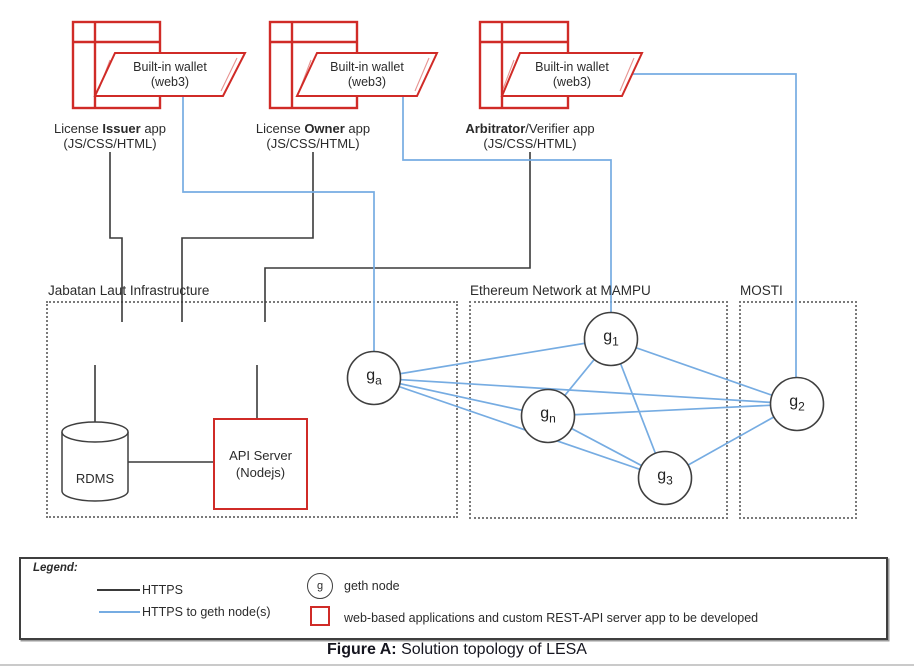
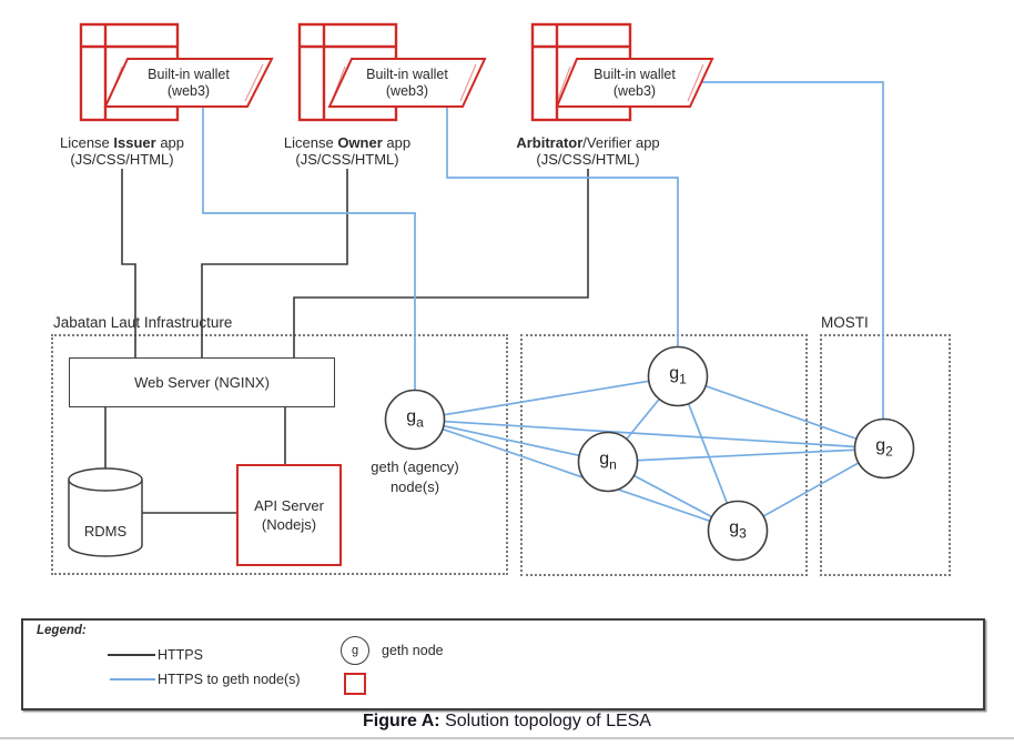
  Built-in wallet
  (web3)
  Built-in wallet
  (web3)
  Built-in wallet
  (web3)
  License Issuer app
  (JS/CSS/HTML)
  License Owner app
  (JS/CSS/HTML)
  Arbitrator/Verifier app
  (JS/CSS/HTML)
  Jabatan Laut Infrastructure
- Ethereum Network at MAMPU
  MOSTI
+ Web Server (NGINX)
  API Server
  (Nodejs)
  RDMS
  ga
  g1
  gn
  g3
  g2
+ geth (agency)
+ node(s)
  Legend:
  HTTPS
  HTTPS to geth node(s)
  g
  geth node
- web-based applications and custom REST-API server app to be developed
  Figure A: Solution topology of LESA
